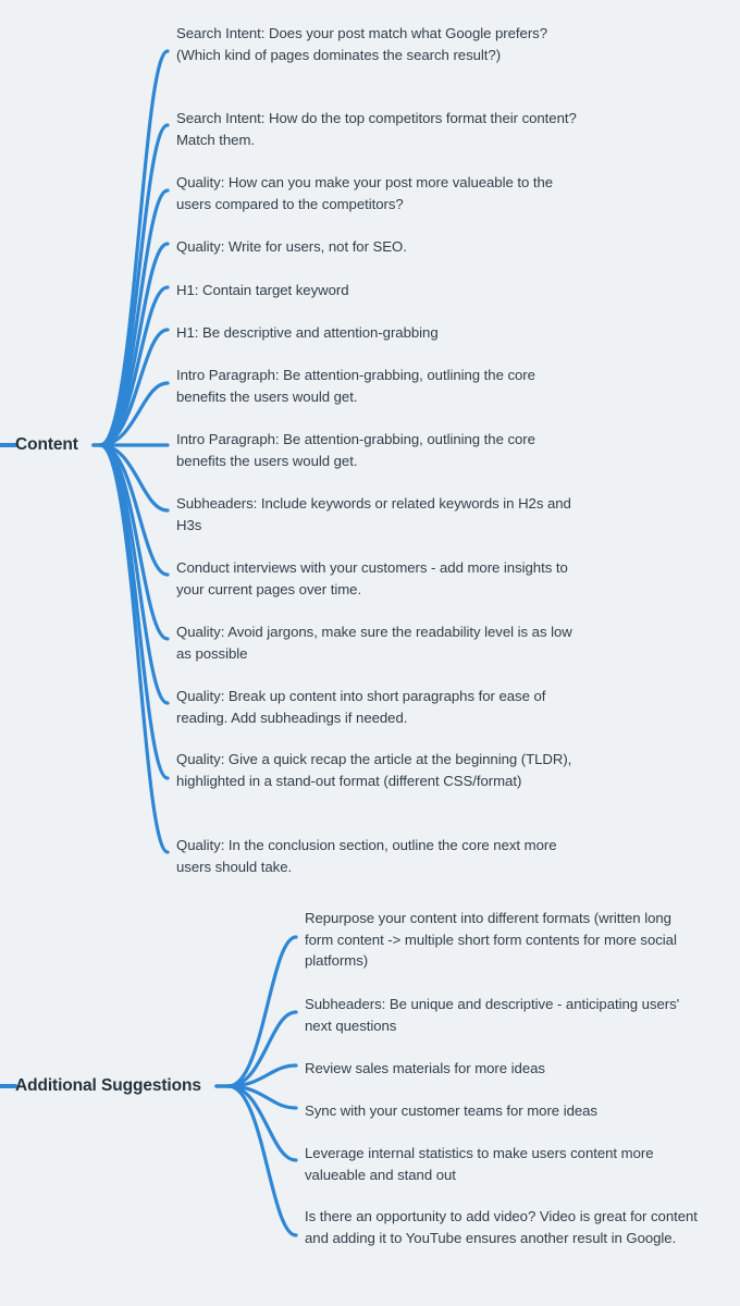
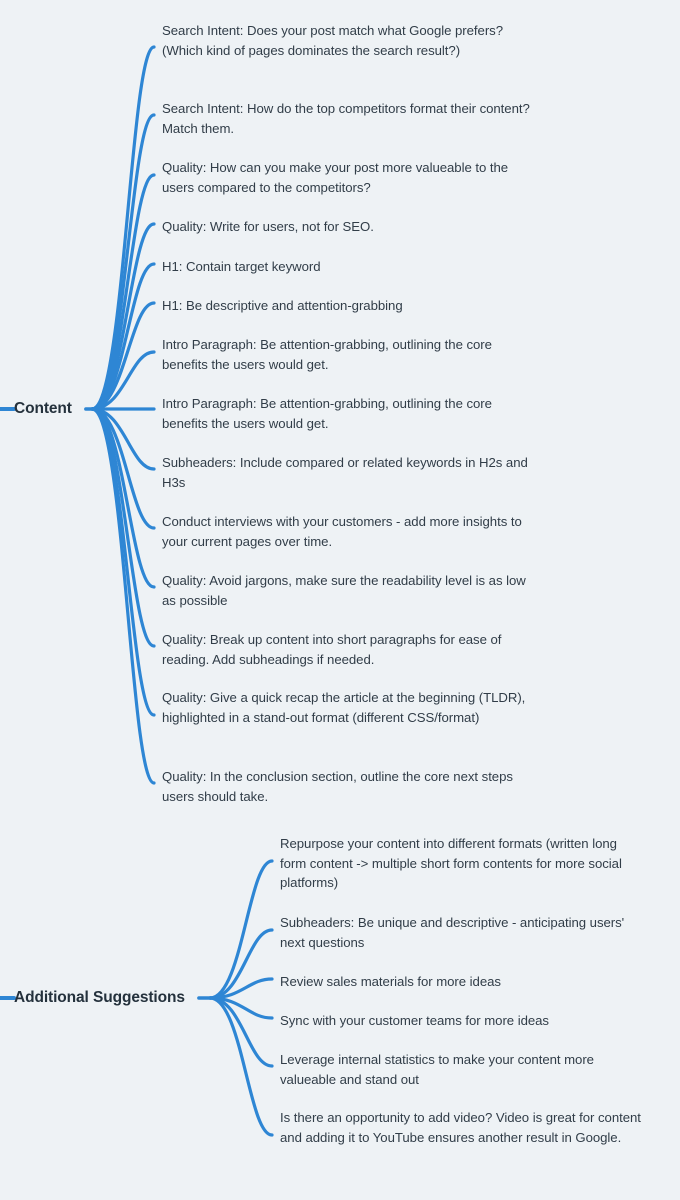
  Content
  Additional Suggestions
  Search Intent: Does your post match what Google prefers? (Which kind of pages dominates the search result?)
  Search Intent: How do the top competitors format their content? Match them.
  Quality: How can you make your post more valueable to the users compared to the competitors?
  Quality: Write for users, not for SEO.
  H1: Contain target keyword
  H1: Be descriptive and attention-grabbing
  Intro Paragraph: Be attention-grabbing, outlining the core benefits the users would get.
  Intro Paragraph: Be attention-grabbing, outlining the core benefits the users would get.
- Subheaders: Include keywords or related keywords in H2s and H3s
+ Subheaders: Include compared or related keywords in H2s and H3s
  Conduct interviews with your customers - add more insights to your current pages over time.
  Quality: Avoid jargons, make sure the readability level is as low as possible
  Quality: Break up content into short paragraphs for ease of reading. Add subheadings if needed.
  Quality: Give a quick recap the article at the beginning (TLDR), highlighted in a stand-out format (different CSS/format)
- Quality: In the conclusion section, outline the core next more users should take.
+ Quality: In the conclusion section, outline the core next steps users should take.
  Repurpose your content into different formats (written long form content -> multiple short form contents for more social platforms)
  Subheaders: Be unique and descriptive - anticipating users' next questions
  Review sales materials for more ideas
  Sync with your customer teams for more ideas
- Leverage internal statistics to make users content more valueable and stand out
+ Leverage internal statistics to make your content more valueable and stand out
  Is there an opportunity to add video? Video is great for content and adding it to YouTube ensures another result in Google.
